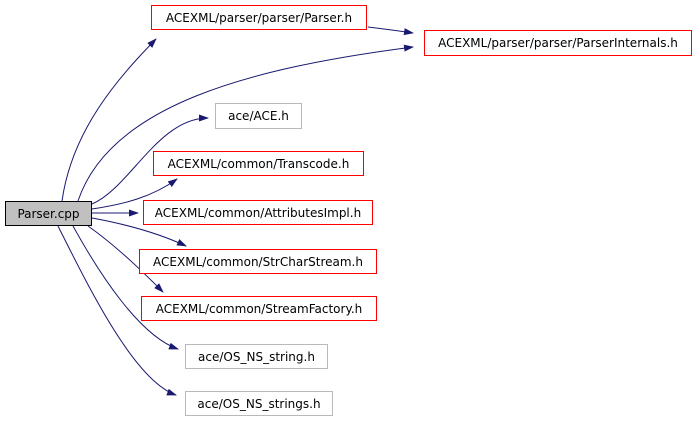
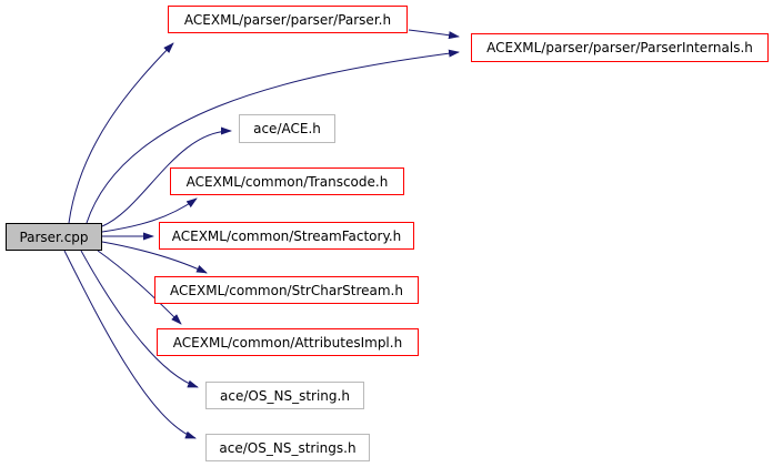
  Parser.cpp
  ACEXML/parser/parser/Parser.h
  ACEXML/parser/parser/ParserInternals.h
  ace/ACE.h
  ACEXML/common/Transcode.h
- ACEXML/common/AttributesImpl.h
+ ACEXML/common/StreamFactory.h
  ACEXML/common/StrCharStream.h
- ACEXML/common/StreamFactory.h
+ ACEXML/common/AttributesImpl.h
  ace/OS_NS_string.h
  ace/OS_NS_strings.h
